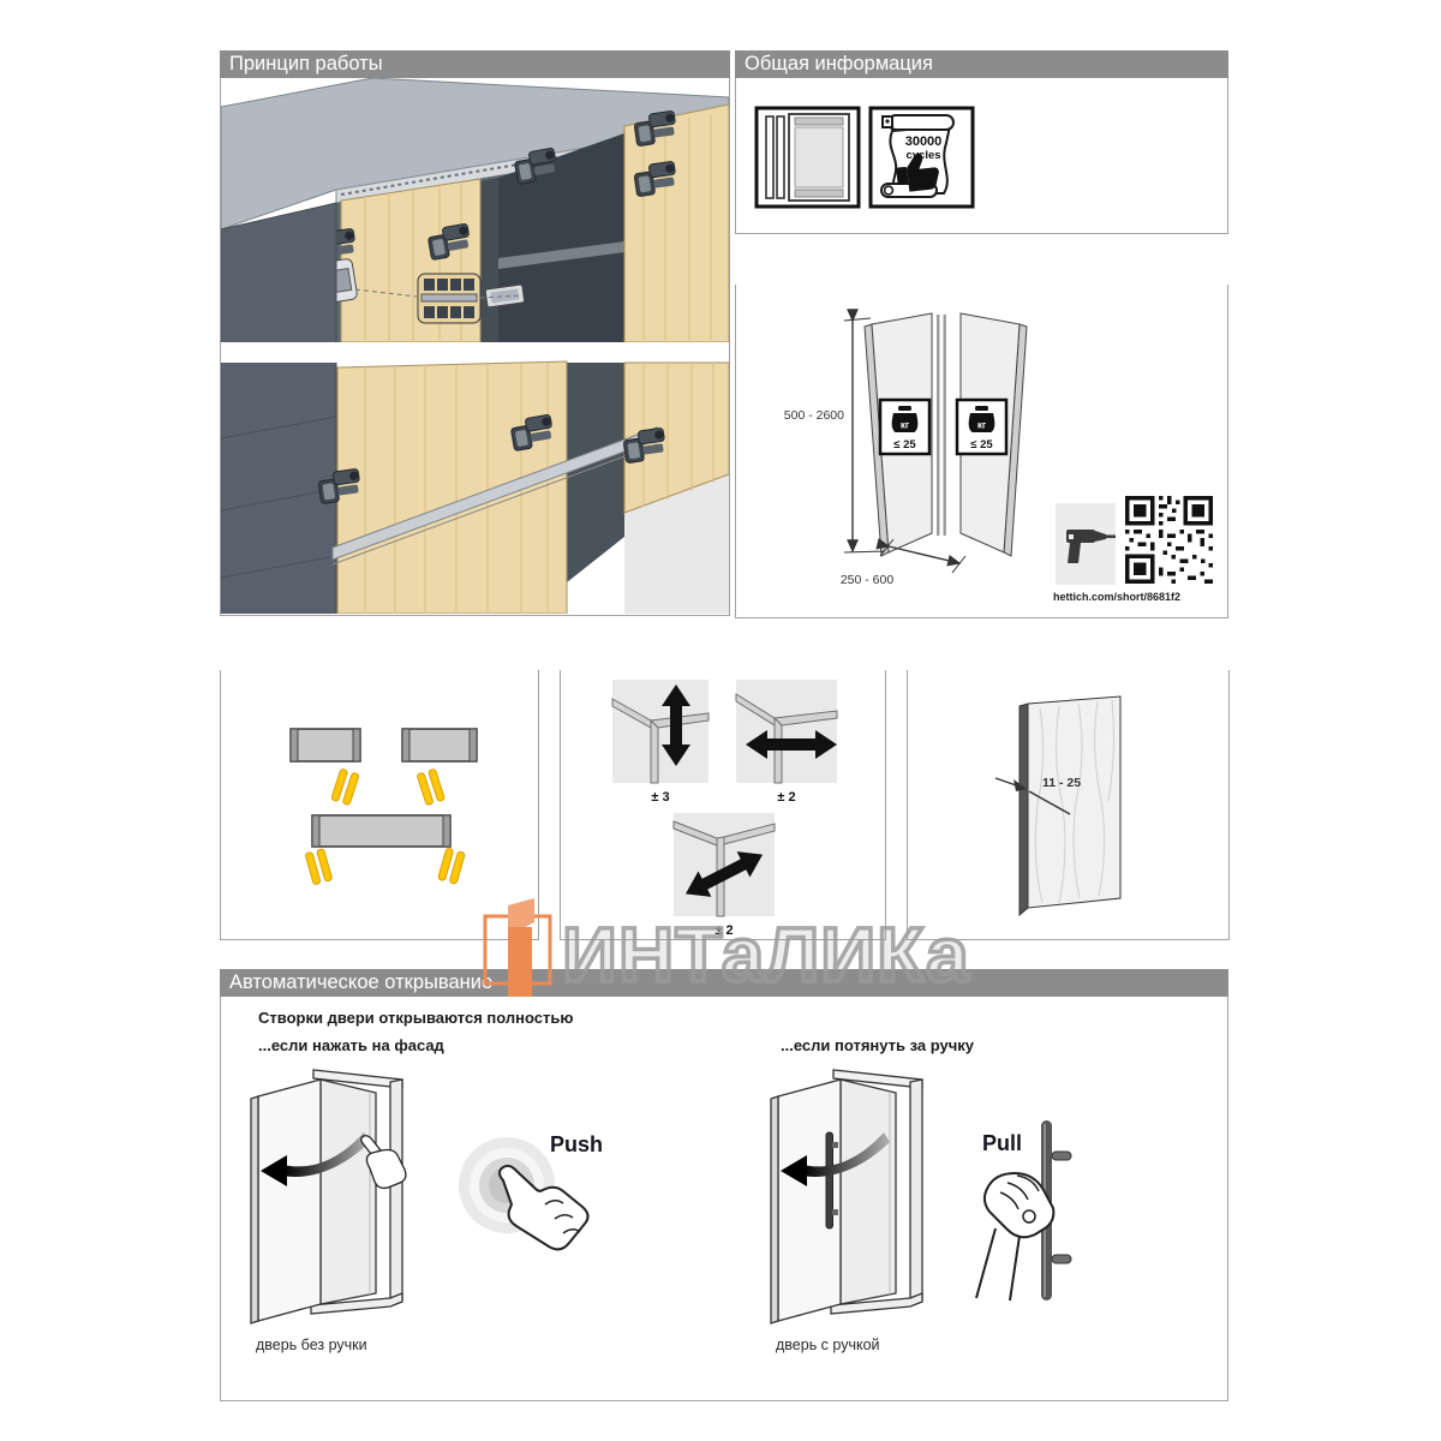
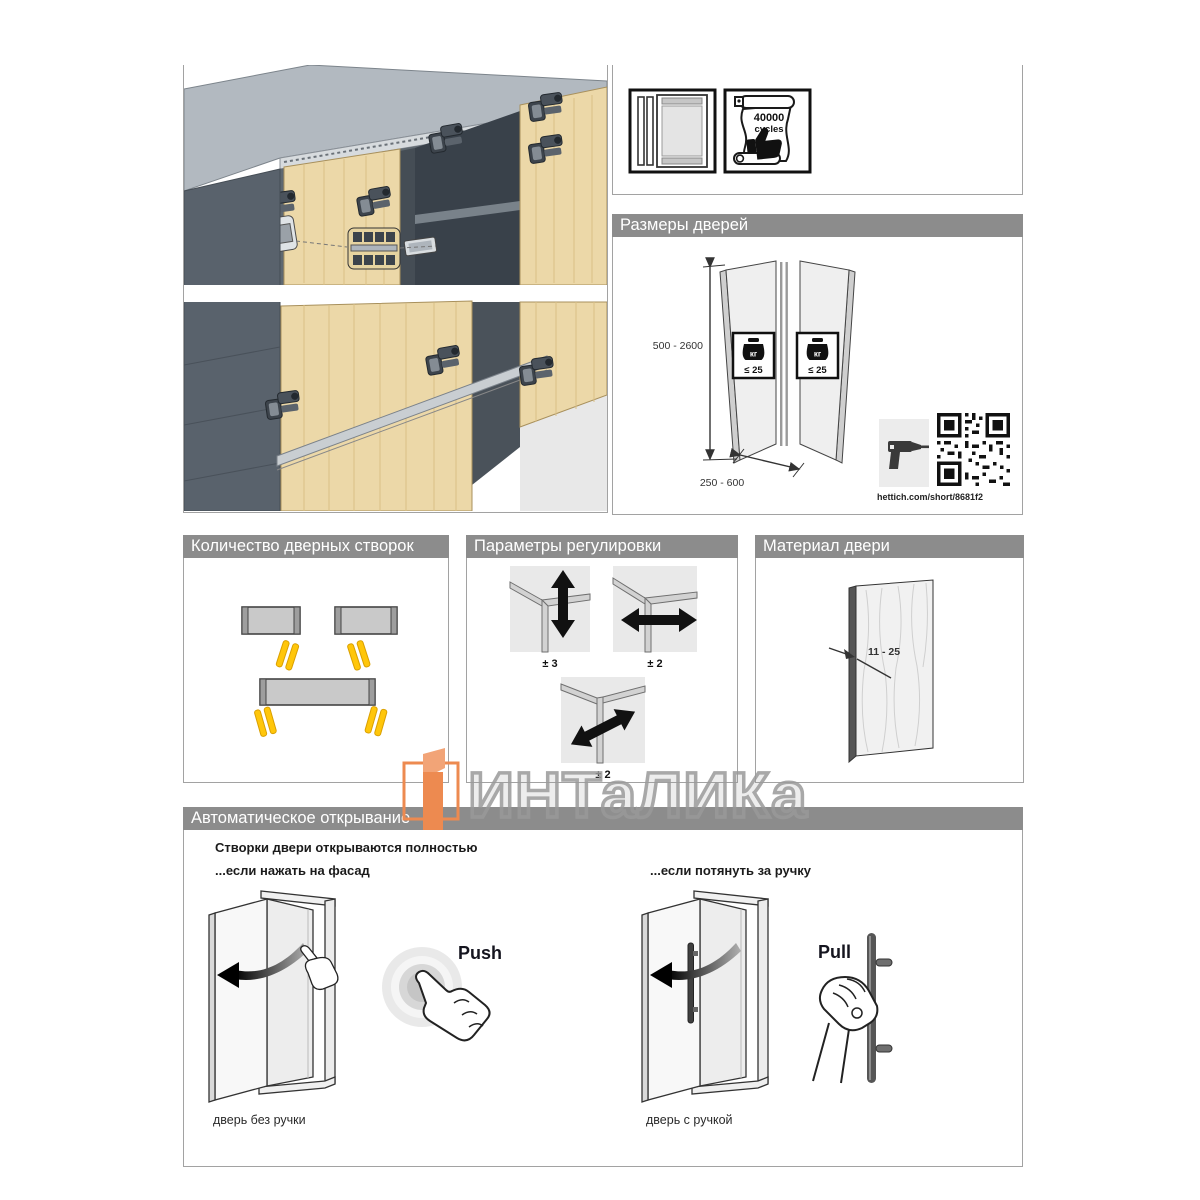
- Принцип работы
- Общая информация
- 30000
+ 40000
+ Размеры дверей
  500 - 2600
  250 - 600
  кг
  ≤ 25
  кг
  ≤ 25
  hettich.com/short/8681f2
+ Количество дверных створок
+ Параметры регулировки
  ± 3
  ± 2
  ± 2
+ Материал двери
  11 - 25
  Автоматическое открывани
  Створки двери открываются полностью
  ...если нажать на фасад
  ...если потянуть за ручку
  Push
  дверь без ручки
  Pull
  дверь с ручкой
  ИНТаЛИКа
